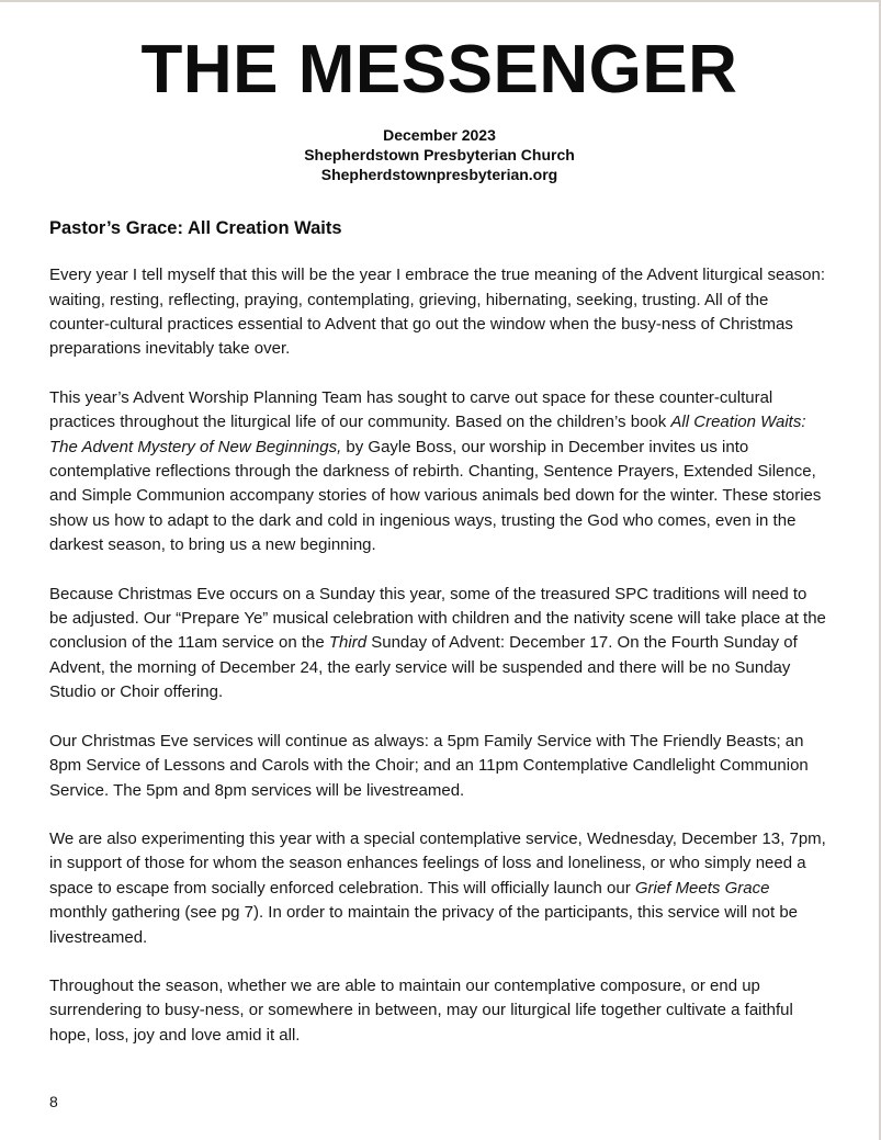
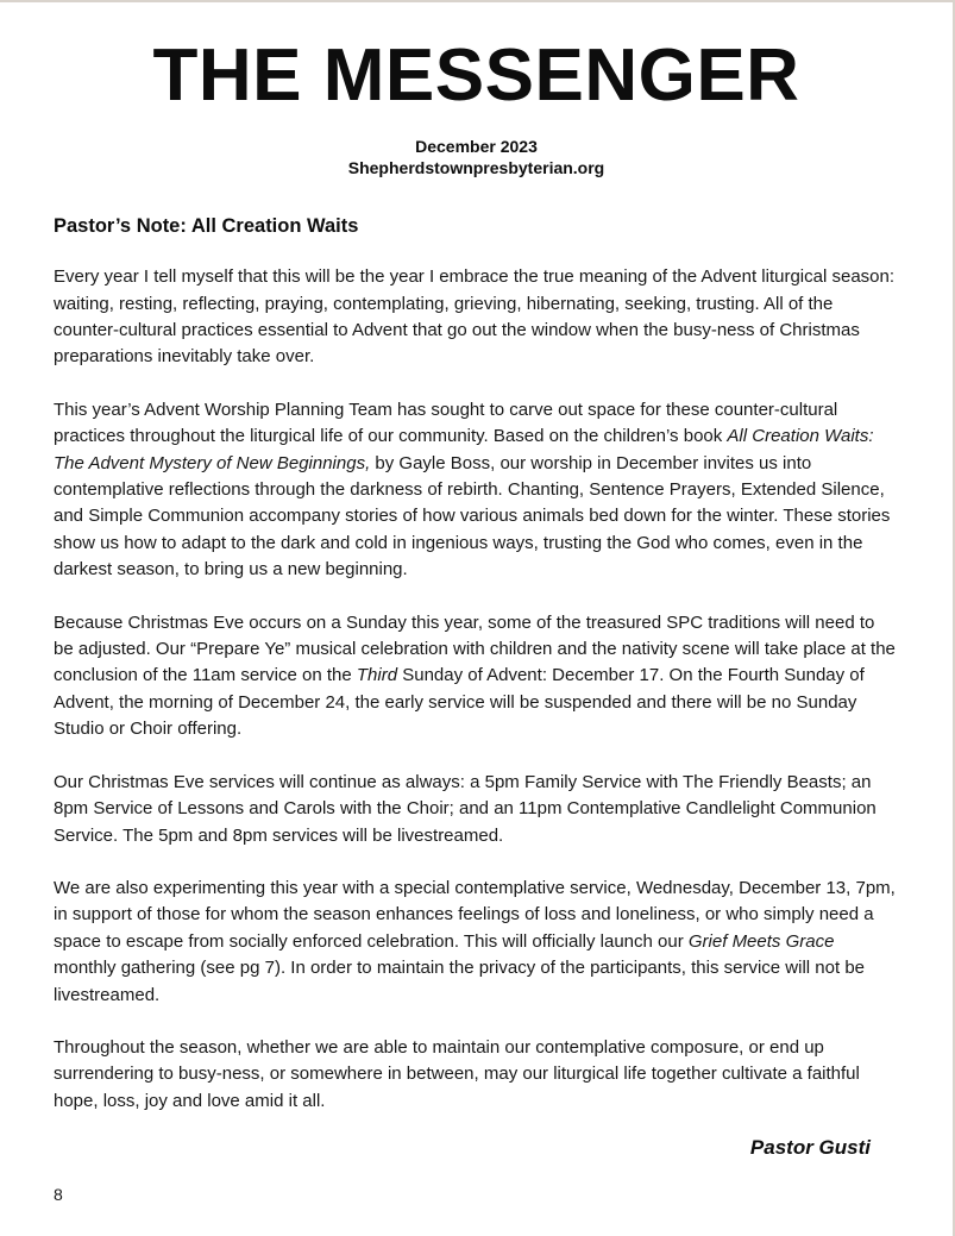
  THE MESSENGER
  December 2023
- Shepherdstown Presbyterian Church
  Shepherdstownpresbyterian.org
- Pastor’s Grace: All Creation Waits
+ Pastor’s Note: All Creation Waits
  Every year I tell myself that this will be the year I embrace the true meaning of the Advent liturgical season: waiting, resting, reflecting, praying, contemplating, grieving, hibernating, seeking, trusting. All of the counter-cultural practices essential to Advent that go out the window when the busy-ness of Christmas preparations inevitably take over.
  This year’s Advent Worship Planning Team has sought to carve out space for these counter-cultural practices throughout the liturgical life of our community. Based on the children’s book All Creation Waits: The Advent Mystery of New Beginnings, by Gayle Boss, our worship in December invites us into contemplative reflections through the darkness of rebirth. Chanting, Sentence Prayers, Extended Silence, and Simple Communion accompany stories of how various animals bed down for the winter. These stories show us how to adapt to the dark and cold in ingenious ways, trusting the God who comes, even in the darkest season, to bring us a new beginning.
  Because Christmas Eve occurs on a Sunday this year, some of the treasured SPC traditions will need to be adjusted. Our “Prepare Ye” musical celebration with children and the nativity scene will take place at the conclusion of the 11am service on the Third Sunday of Advent: December 17. On the Fourth Sunday of Advent, the morning of December 24, the early service will be suspended and there will be no Sunday Studio or Choir offering.
  Our Christmas Eve services will continue as always: a 5pm Family Service with The Friendly Beasts; an 8pm Service of Lessons and Carols with the Choir; and an 11pm Contemplative Candlelight Communion Service. The 5pm and 8pm services will be livestreamed.
  We are also experimenting this year with a special contemplative service, Wednesday, December 13, 7pm, in support of those for whom the season enhances feelings of loss and loneliness, or who simply need a space to escape from socially enforced celebration. This will officially launch our Grief Meets Grace monthly gathering (see pg 7). In order to maintain the privacy of the participants, this service will not be livestreamed.
  Throughout the season, whether we are able to maintain our contemplative composure, or end up surrendering to busy-ness, or somewhere in between, may our liturgical life together cultivate a faithful hope, loss, joy and love amid it all.
+ Pastor Gusti
  8
